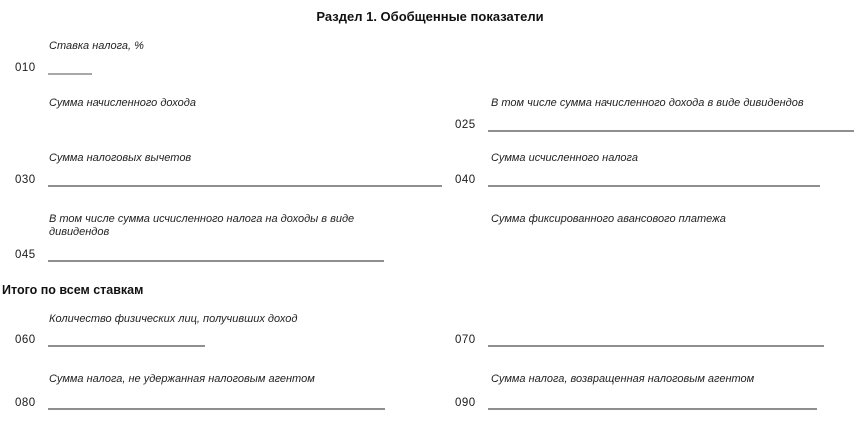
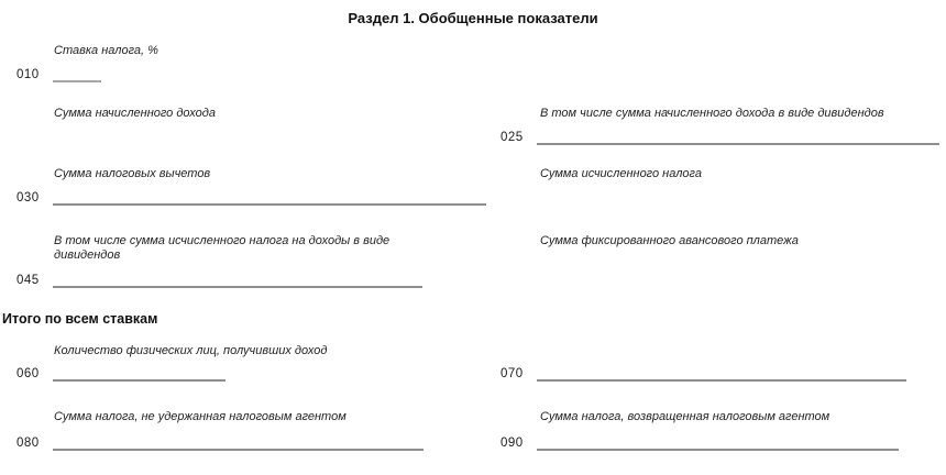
  Раздел 1. Обобщенные показатели
  Ставка налога, %
  010
  Сумма начисленного дохода
  В том числе сумма начисленного дохода в виде дивидендов
  025
  Сумма налоговых вычетов
  Сумма исчисленного налога
  030
- 040
  В том числе сумма исчисленного налога на доходы в виде дивидендов
  Сумма фиксированного авансового платежа
  045
  Итого по всем ставкам
  Количество физических лиц, получивших доход
  060
  070
  Сумма налога, не удержанная налоговым агентом
  Сумма налога, возвращенная налоговым агентом
  080
  090
